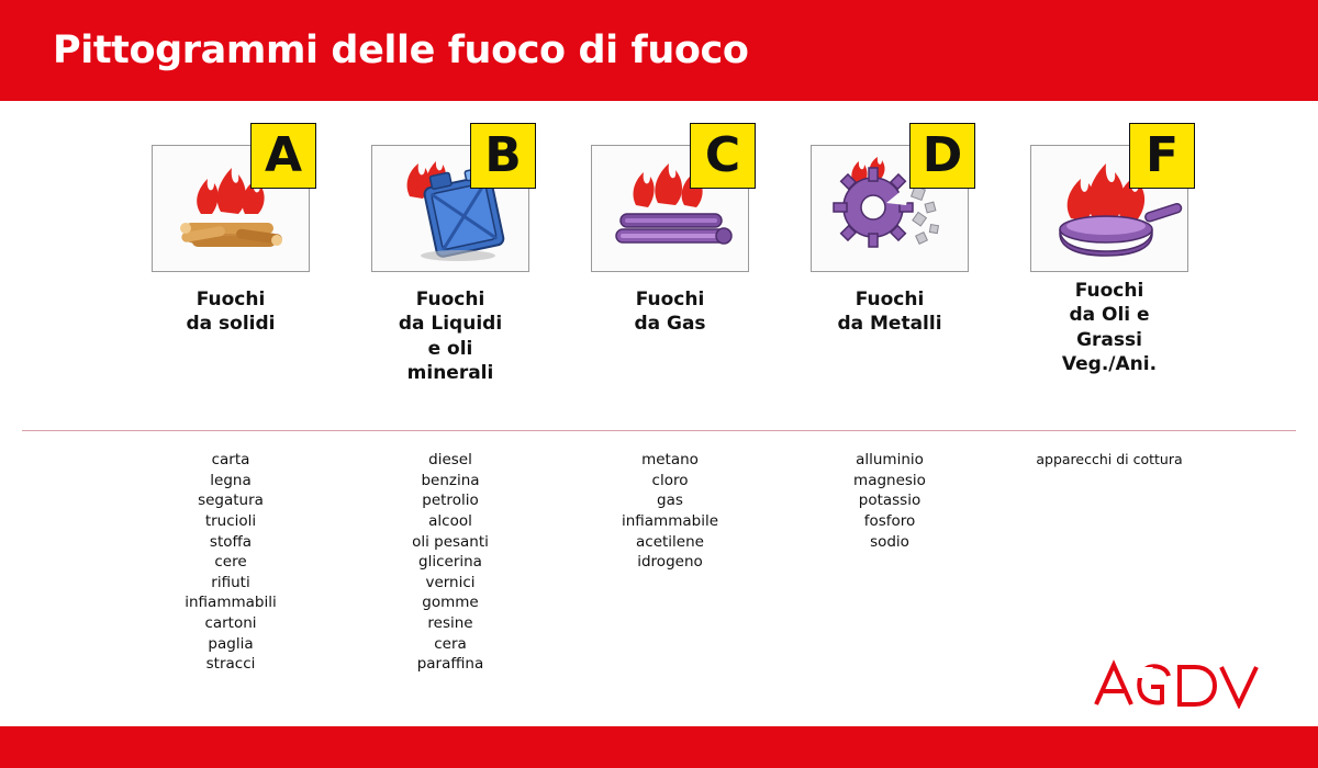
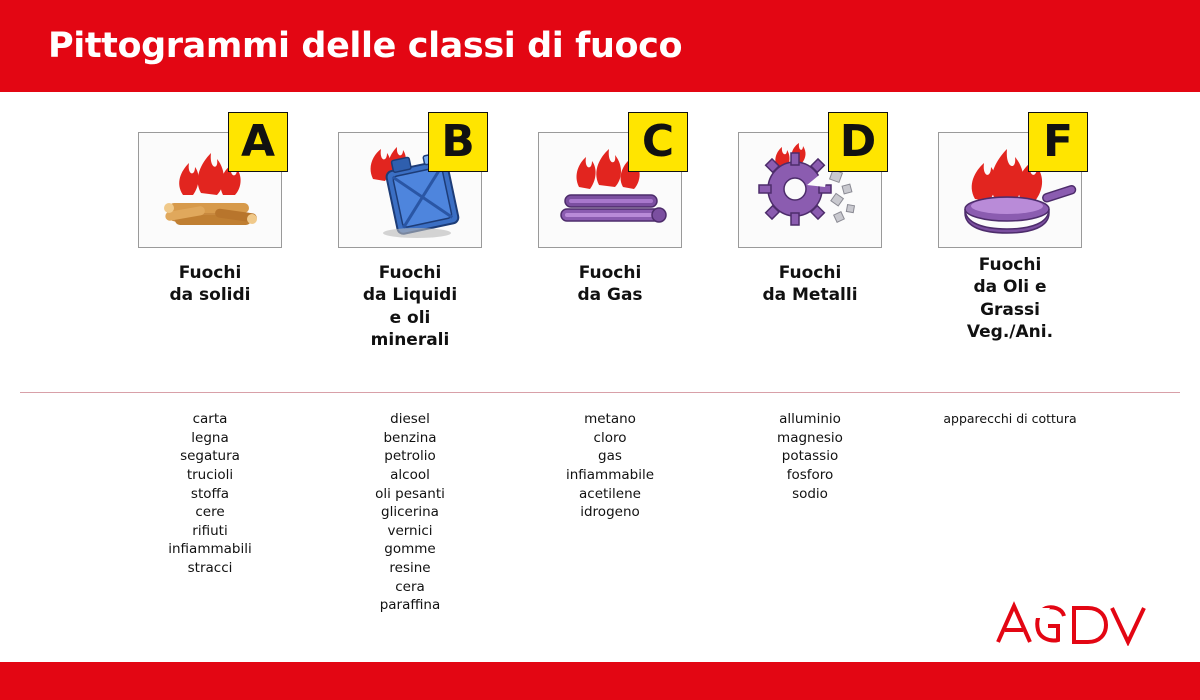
- Pittogrammi delle fuoco di fuoco
+ Pittogrammi delle classi di fuoco
  A
  Fuochi
  da solidi
  B
  Fuochi
  da Liquidi
  e oli
  minerali
  C
  Fuochi
  da Gas
  D
  Fuochi
  da Metalli
  F
  Fuochi
  da Oli e
  Grassi
  Veg./Ani.
  carta
  legna
  segatura
  trucioli
  stoffa
  cere
  rifiuti
  infiammabili
- cartoni
- paglia
  stracci
  diesel
  benzina
  petrolio
  alcool
  oli pesanti
  glicerina
  vernici
  gomme
  resine
  cera
  paraffina
  metano
  cloro
  gas
  infiammabile
  acetilene
  idrogeno
  alluminio
  magnesio
  potassio
  fosforo
  sodio
  apparecchi di cottura
